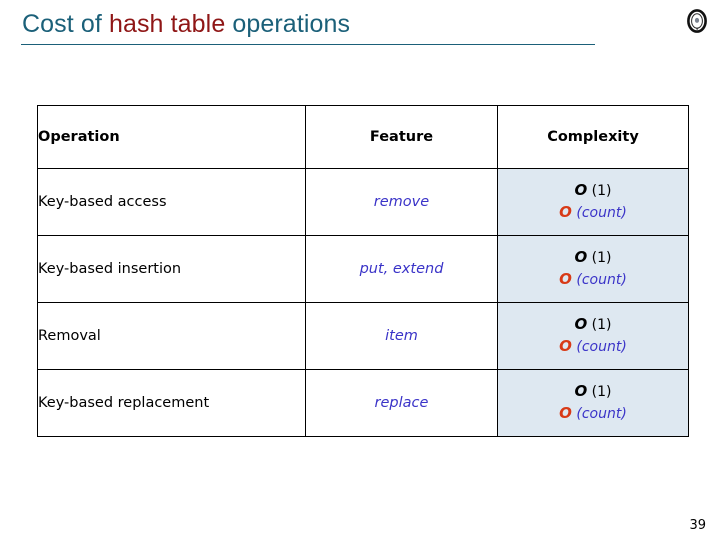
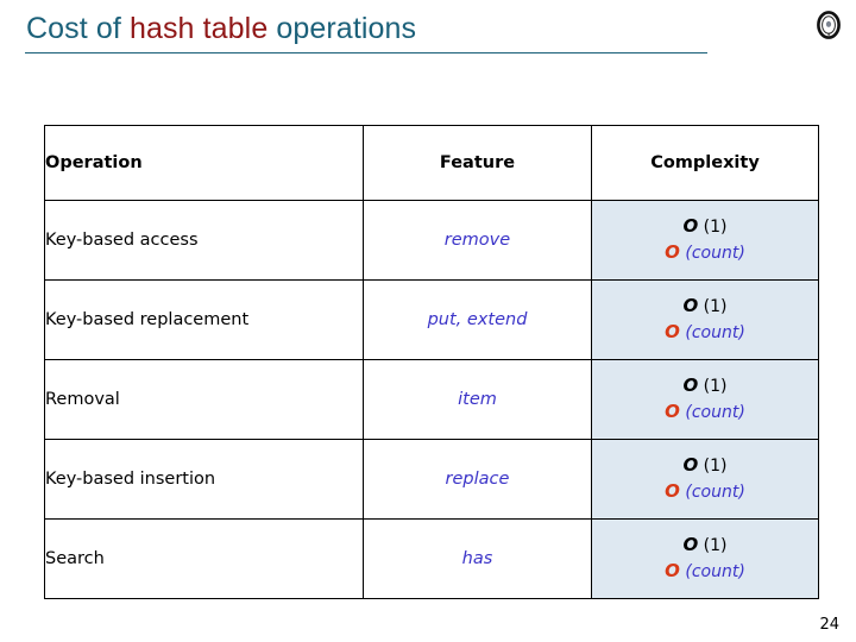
  Cost of hash table operations
  Operation	Feature	Complexity
  Key-based access	remove	O (1) O (count)
- Key-based insertion	put, extend	O (1) O (count)
+ Key-based replacement	put, extend	O (1) O (count)
  Removal	item	O (1) O (count)
- Key-based replacement	replace	O (1) O (count)
+ Key-based insertion	replace	O (1) O (count)
+ Search	has	O (1) O (count)
- 39
+ 24
